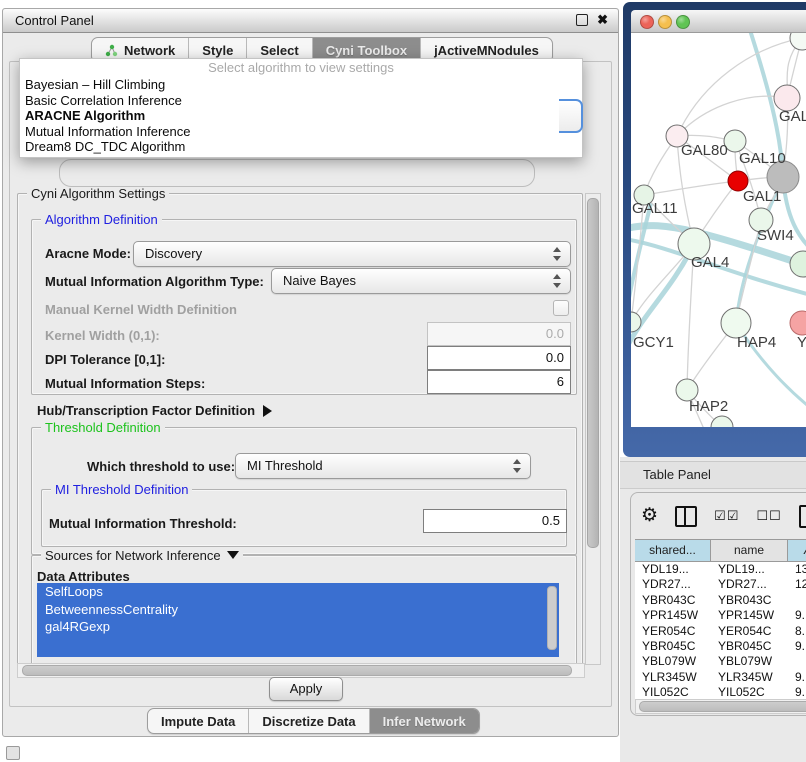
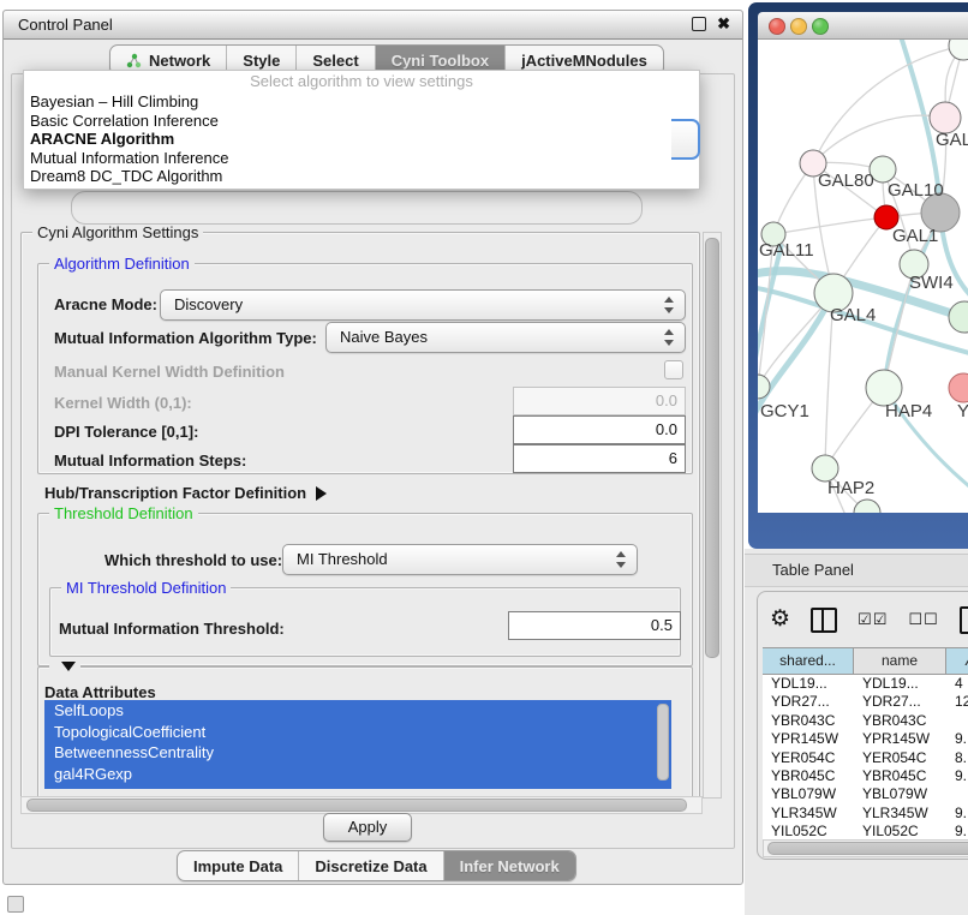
  Control Panel
  ✖
  Network
  Style
  Select
  Cyni Toolbox
  jActiveMNodules
  Select algorithm to view settings
  Bayesian – Hill Climbing
  Basic Correlation Inference
  ARACNE Algorithm
  Mutual Information Inference
  Dream8 DC_TDC Algorithm
  Cyni Algorithm Settings
  Algorithm Definition
  Aracne Mode:
  Discovery
  Mutual Information Algorithm Type:
  Naive Bayes
  Manual Kernel Width Definition
  Kernel Width (0,1):
  0.0
  DPI Tolerance [0,1]:
  0.0
  Mutual Information Steps:
  6
  Hub/Transcription Factor Definition
  Threshold Definition
  Which threshold to use:
  MI Threshold
  MI Threshold Definition
  Mutual Information Threshold:
  0.5
- Sources for Network Inference
  Data Attributes
  SelfLoops
+ TopologicalCoefficient
  BetweennessCentrality
  gal4RGexp
  Apply
  Impute Data
  Discretize Data
  Infer Network
  GAL
  GAL80
  GAL10
  GAL1
  GAL11
  SWI4
  GAL4
  GCY1
  HAP4
  Y
  HAP2
  Table Panel
  ⚙
  ☑☑
  ☐☐
  shared...
  name
  YDL19...
  YDL19...
- 13
+ 4
  YDR27...
  YDR27...
  12
  YBR043C
  YBR043C
  YPR145W
  YPR145W
  9.
  YER054C
  YER054C
  8.
  YBR045C
  YBR045C
  9.
  YBL079W
  YBL079W
  YLR345W
  YLR345W
  9.
  YIL052C
  YIL052C
  9.
